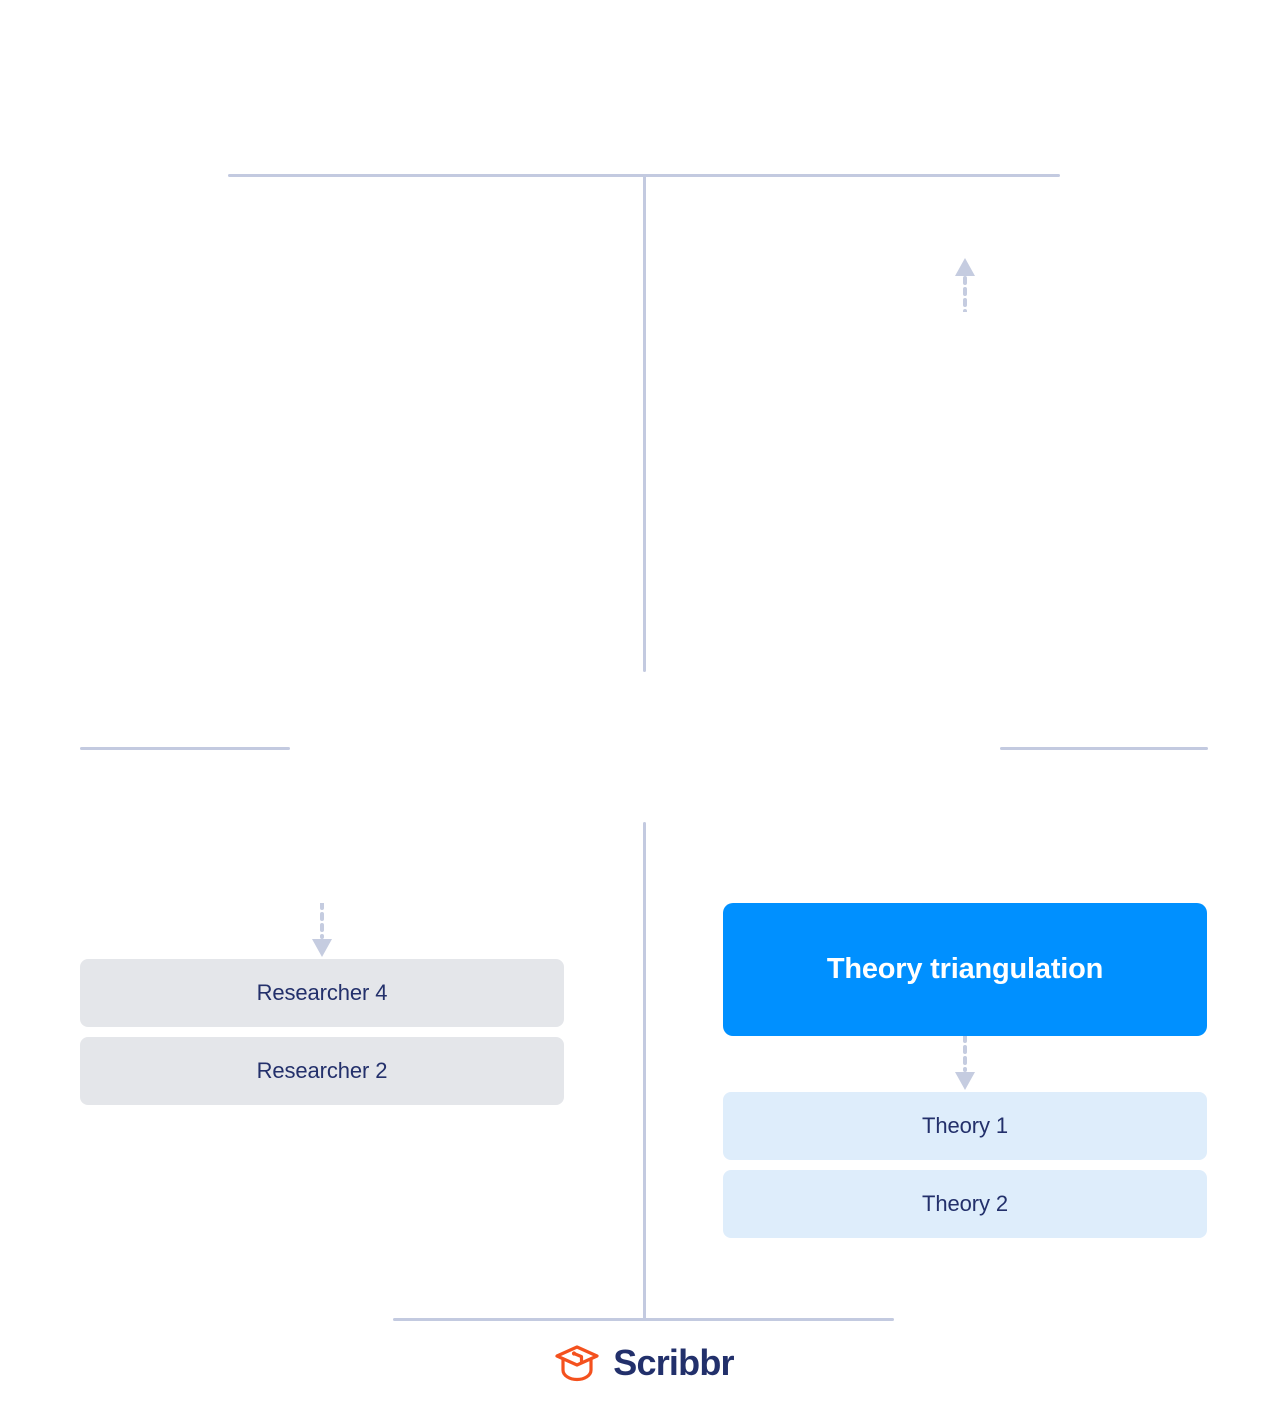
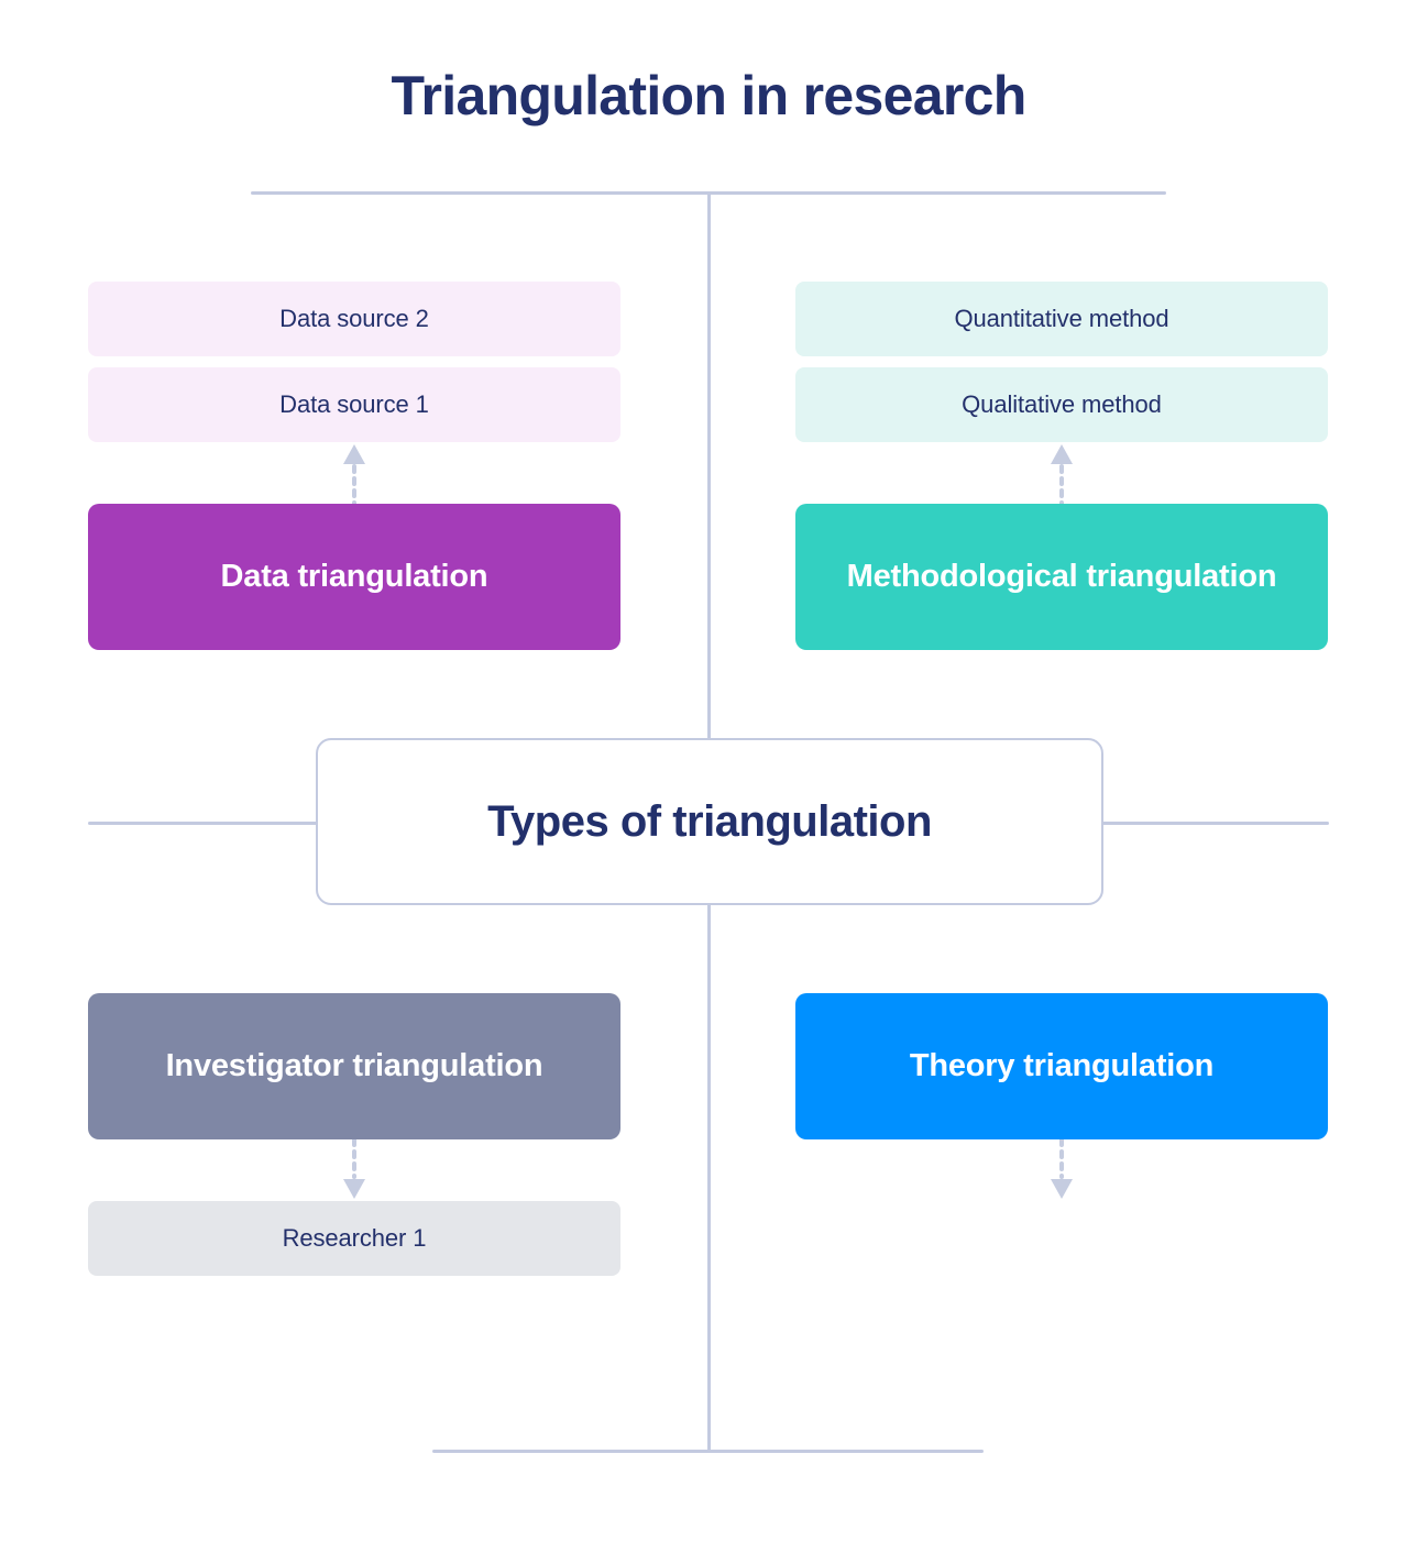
+ Triangulation in research
+ Types of triangulation
+ Data source 2
+ Data source 1
+ Data triangulation
+ Quantitative method
+ Qualitative method
+ Methodological triangulation
+ Investigator triangulation
- Researcher 4
+ Researcher 1
- Researcher 2
  Theory triangulation
- Theory 1
- Theory 2
- Scribbr
